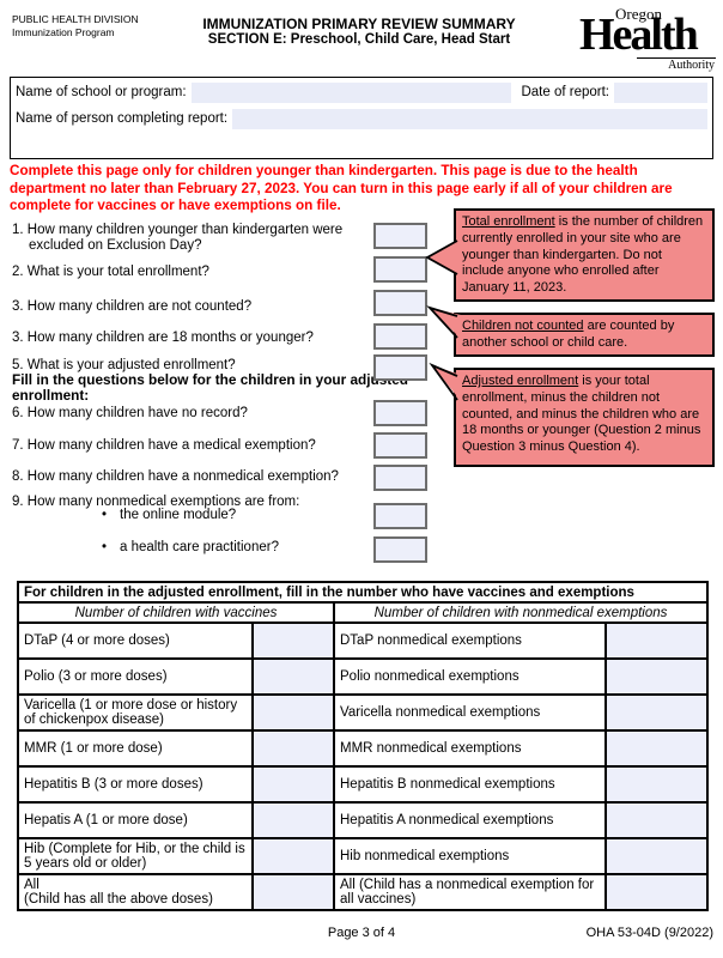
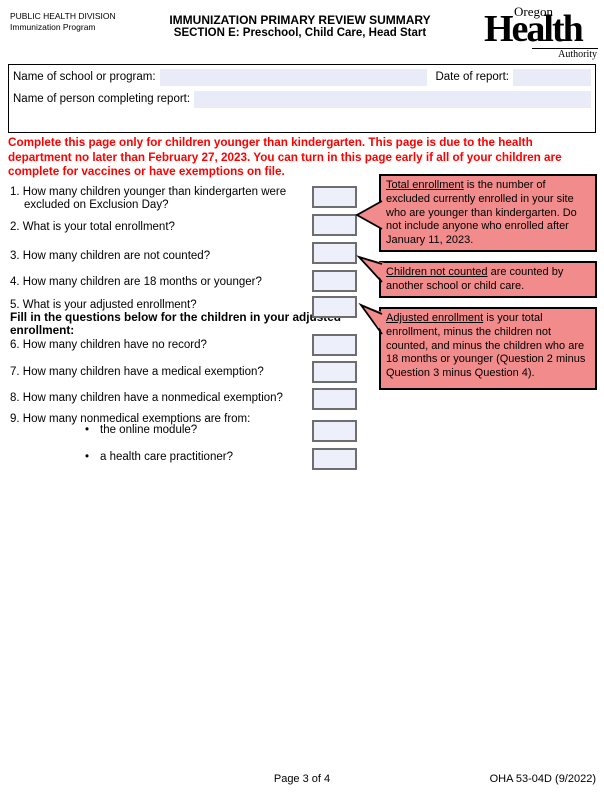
  PUBLIC HEALTH DIVISION
  Immunization Program
  IMMUNIZATION PRIMARY REVIEW SUMMARY
  SECTION E: Preschool, Child Care, Head Start
  Health
  Oregon
  Authority
  Name of school or program:
  Date of report:
  Name of person completing report:
  Complete this page only for children younger than kindergarten. This page is due to the health department no later than February 27, 2023. You can turn in this page early if all of your children are complete for vaccines or have exemptions on file.
  1. How many children younger than kindergarten were excluded on Exclusion Day?
  2. What is your total enrollment?
  3. How many children are not counted?
- 3. How many children are 18 months or younger?
+ 4. How many children are 18 months or younger?
  5. What is your adjusted enrollment?
  Fill in the questions below for the children in your adj enrollment:
  6. How many children have no record?
  7. How many children have a medical exemption?
  8. How many children have a nonmedical exemption?
  9. How many nonmedical exemptions are from:
  the online module?
  a health care practitioner?
- Total enrollment is the number of children currently enrolled in your site who are younger than kindergarten. Do not include anyone who enrolled after January 11, 2023.
+ Total enrollment is the number of excluded currently enrolled in your site who are younger than kindergarten. Do not include anyone who enrolled after January 11, 2023.
  Children not counted are counted by another school or child care.
  Adjusted enrollment is your total enrollment, minus the children not counted, and minus the children who are 18 months or younger (Question 2 minus Question 3 minus Question 4).
- For children in the adjusted enrollment, fill in the number who have vaccines and exemptions
- Number of children with vaccines	Number of children with nonmedical exemptions
- DTaP (4 or more doses)		DTaP nonmedical exemptions
- Polio (3 or more doses)		Polio nonmedical exemptions
- Varicella (1 or more dose or history of chickenpox disease)		Varicella nonmedical exemptions
- MMR (1 or more dose)		MMR nonmedical exemptions
- Hepatitis B (3 or more doses)		Hepatitis B nonmedical exemptions
- Hepatis A (1 or more dose)		Hepatitis A nonmedical exemptions
- Hib (Complete for Hib, or the child is 5 years old or older)		Hib nonmedical exemptions
- All (Child has all the above doses)		All (Child has a nonmedical exemption for all vaccines)
  Page 3 of 4
  OHA 53-04D (9/2022)
